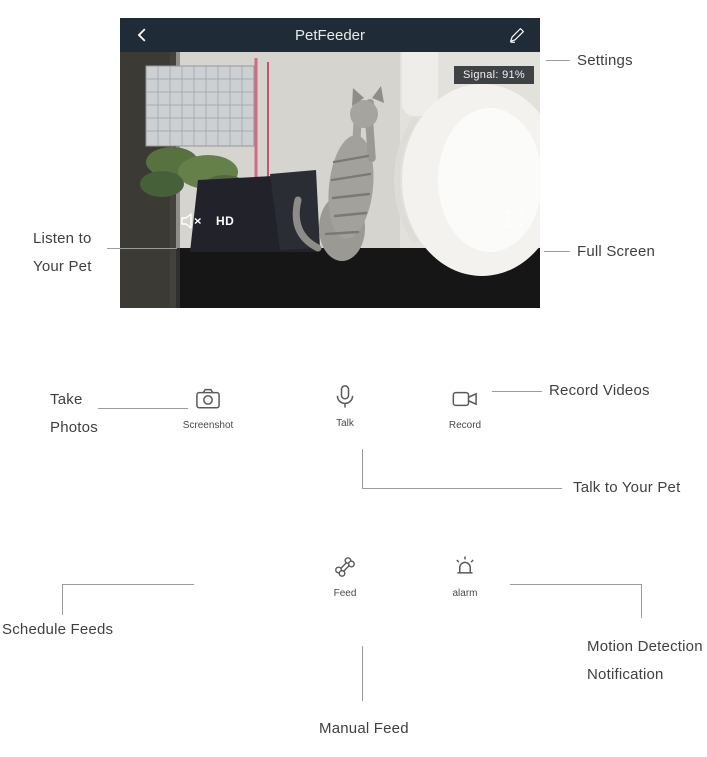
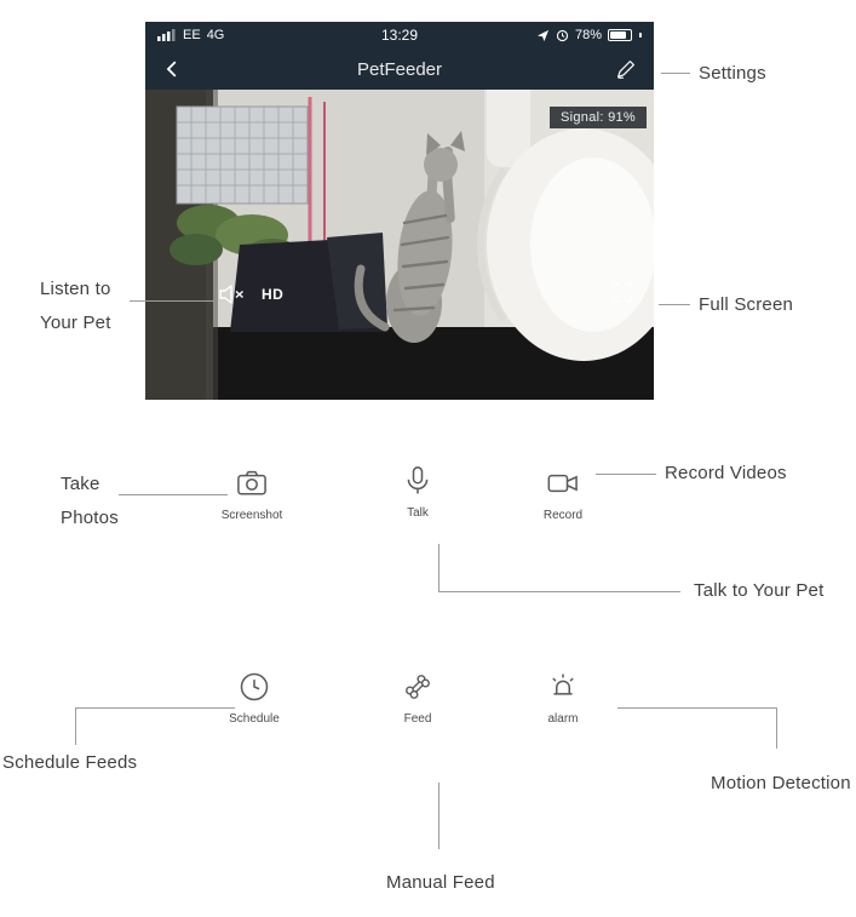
+ EE
+ 4G
+ 13:29
+ 78%
  PetFeeder
  Signal: 91%
  HD
  Screenshot
  Talk
  Record
+ Schedule
  Feed
  alarm
  Settings
  Listen to
  Your Pet
  Full Screen
  Take
  Photos
  Record Videos
  Talk to Your Pet
  Schedule Feeds
  Motion Detection
- Notification
  Manual Feed
